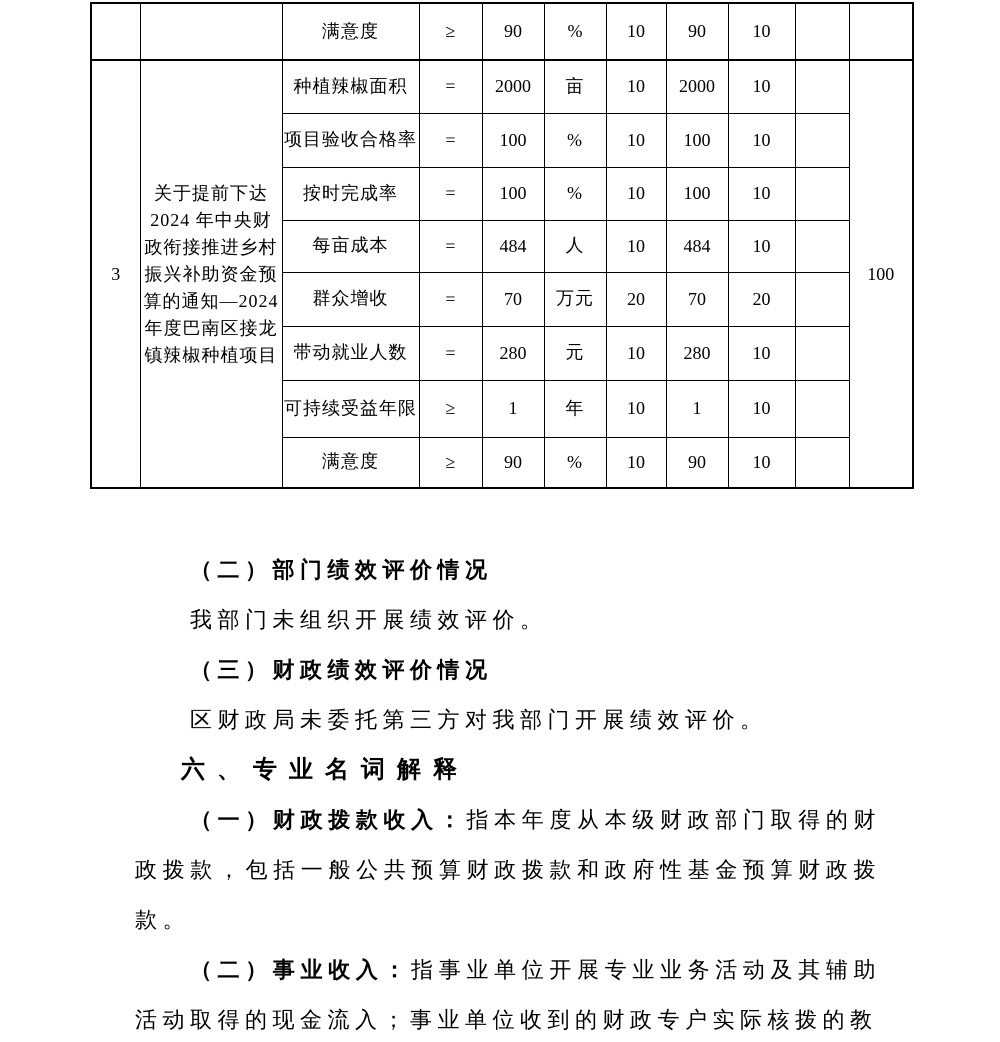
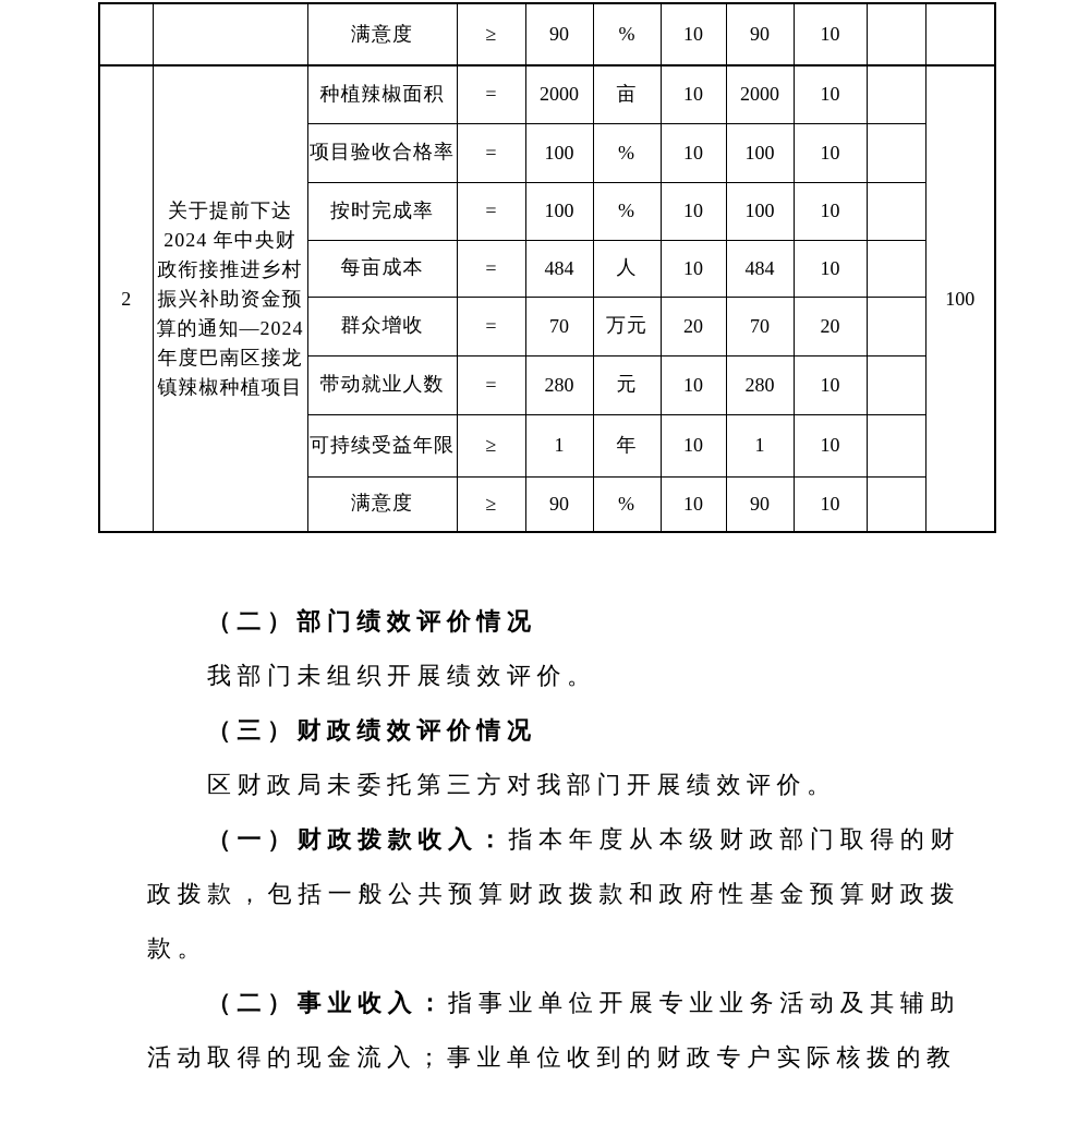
  		满意度	≥	90	%	10	90	10
- 3	关于提前下达 2024 年中央财 政衔接推进乡村 振兴补助资金预 算的通知—2024 年度巴南区接龙 镇辣椒种植项目	种植辣椒面积	=	2000	亩	10	2000	10		100
+ 2	关于提前下达 2024 年中央财 政衔接推进乡村 振兴补助资金预 算的通知—2024 年度巴南区接龙 镇辣椒种植项目	种植辣椒面积	=	2000	亩	10	2000	10		100
  项目验收合格率	=	100	%	10	100	10
  按时完成率	=	100	%	10	100	10
  每亩成本	=	484	人	10	484	10
  群众增收	=	70	万元	20	70	20
  带动就业人数	=	280	元	10	280	10
  可持续受益年限	≥	1	年	10	1	10
  满意度	≥	90	%	10	90	10
  （二）部门绩效评价情况
  我部门未组织开展绩效评价。
  （三）财政绩效评价情况
  区财政局未委托第三方对我部门开展绩效评价。
- 六、专业名词解释
  （一）财政拨款收入：指本年度从本级财政部门取得的财政拨款，包括一般公共预算财政拨款和政府性基金预算财政拨款。
  （二）事业收入：指事业单位开展专业业务活动及其辅助活动取得的现金流入；事业单位收到的财政专户实际核拨的教
